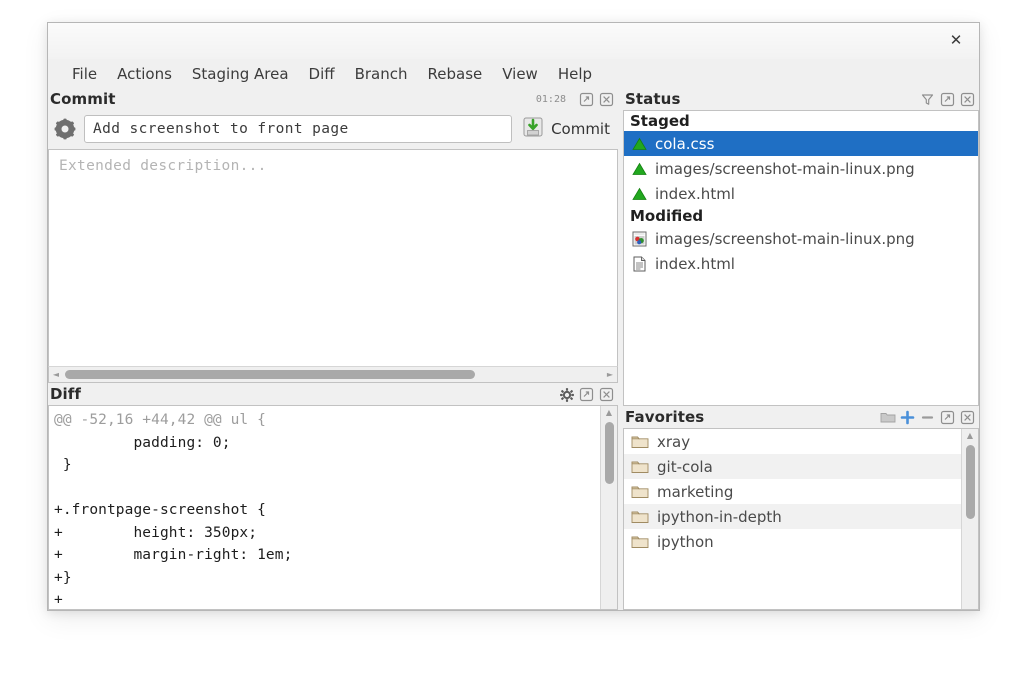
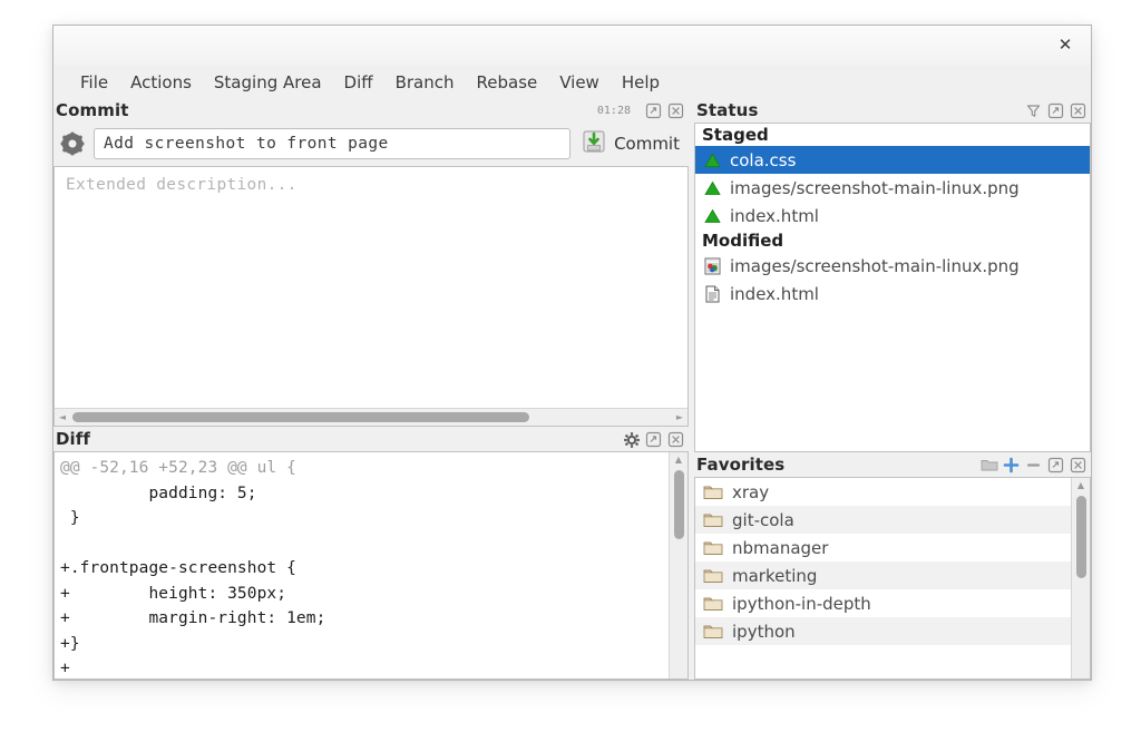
  ✕
  File
  Actions
  Staging Area
  Diff
  Branch
  Rebase
  View
  Help
  Commit
  01:28
  Add screenshot to front page
  Commit
  Extended description...
  ◄
  ►
  Diff
- @@ -52,16 +44,42 @@ ul {
+ @@ -52,16 +52,23 @@ ul {
- padding: 0;
+ padding: 5;
  }
  +.frontpage-screenshot {
  + height: 350px;
  + margin-right: 1em;
  +}
  +
  ▲
  Status
  Staged
  cola.css
  images/screenshot-main-linux.png
  index.html
  Modified
  images/screenshot-main-linux.png
  index.html
  Favorites
  xray
  git-cola
+ nbmanager
  marketing
  ipython-in-depth
  ipython
  ▲
